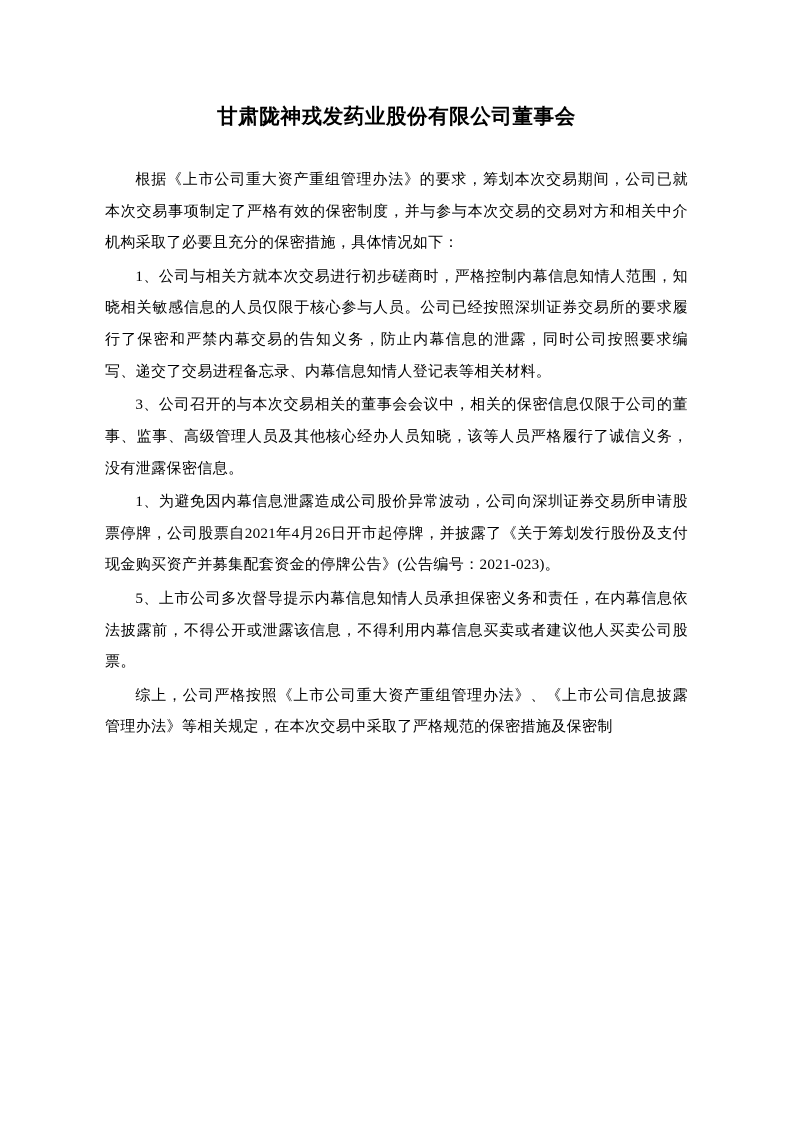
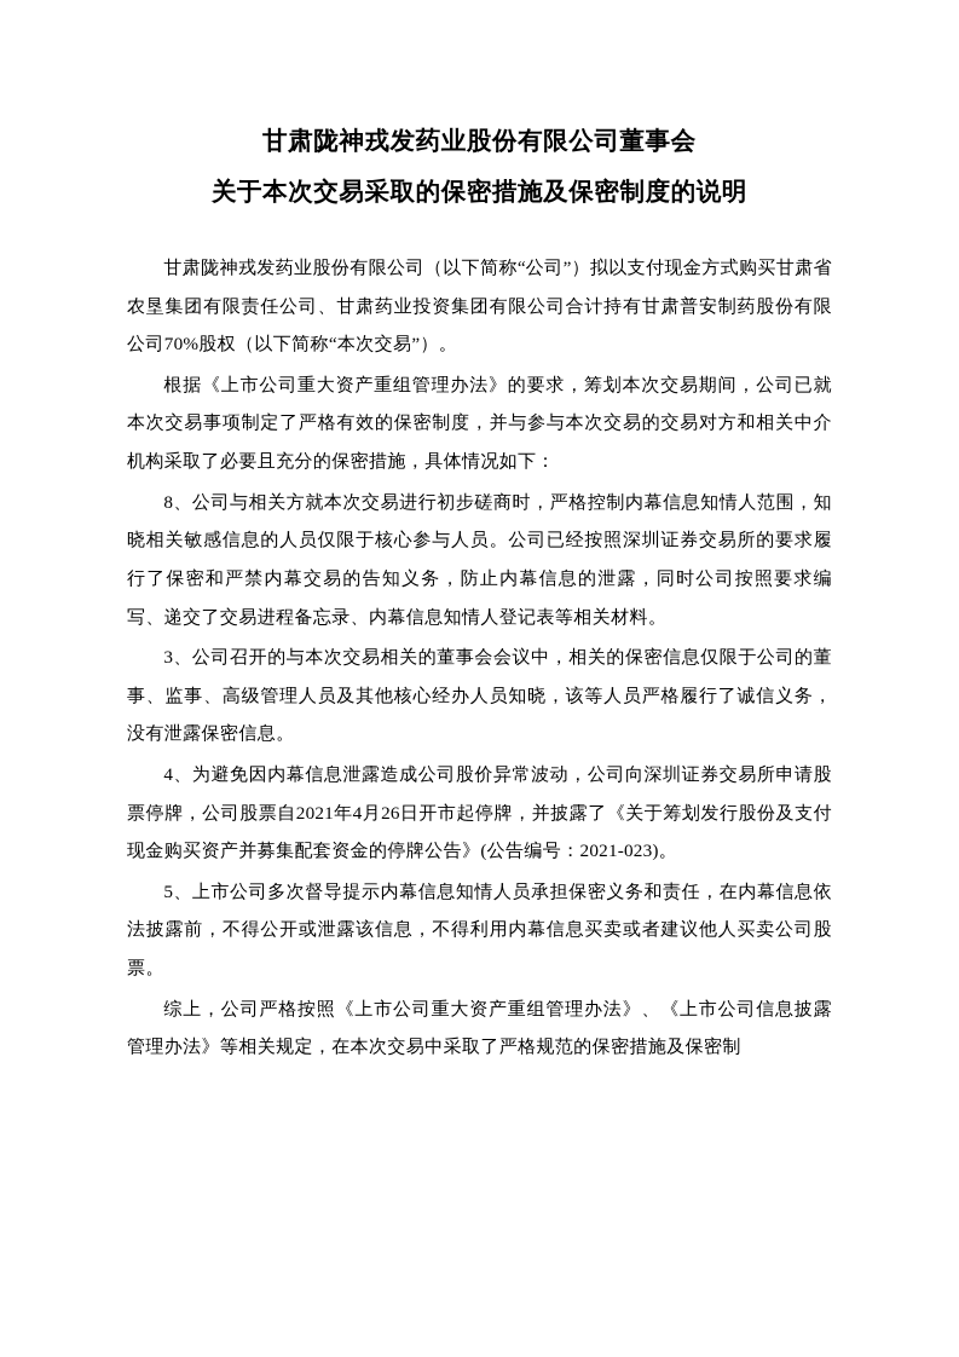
  甘肃陇神戎发药业股份有限公司董事会
+ 关于本次交易采取的保密措施及保密制度的说明
+ 甘肃陇神戎发药业股份有限公司（以下简称“公司”）拟以支付现金方式购买甘肃省农垦集团有限责任公司、甘肃药业投资集团有限公司合计持有甘肃普安制药股份有限公司70%股权（以下简称“本次交易”）。
  根据《上市公司重大资产重组管理办法》的要求，筹划本次交易期间，公司已就本次交易事项制定了严格有效的保密制度，并与参与本次交易的交易对方和相关中介机构采取了必要且充分的保密措施，具体情况如下：
- 1、公司与相关方就本次交易进行初步磋商时，严格控制内幕信息知情人范围，知晓相关敏感信息的人员仅限于核心参与人员。公司已经按照深圳证券交易所的要求履行了保密和严禁内幕交易的告知义务，防止内幕信息的泄露，同时公司按照要求编写、递交了交易进程备忘录、内幕信息知情人登记表等相关材料。
+ 8、公司与相关方就本次交易进行初步磋商时，严格控制内幕信息知情人范围，知晓相关敏感信息的人员仅限于核心参与人员。公司已经按照深圳证券交易所的要求履行了保密和严禁内幕交易的告知义务，防止内幕信息的泄露，同时公司按照要求编写、递交了交易进程备忘录、内幕信息知情人登记表等相关材料。
  3、公司召开的与本次交易相关的董事会会议中，相关的保密信息仅限于公司的董事、监事、高级管理人员及其他核心经办人员知晓，该等人员严格履行了诚信义务，没有泄露保密信息。
- 1、为避免因内幕信息泄露造成公司股价异常波动，公司向深圳证券交易所申请股票停牌，公司股票自2021年4月26日开市起停牌，并披露了《关于筹划发行股份及支付现金购买资产并募集配套资金的停牌公告》(公告编号：2021-023)。
+ 4、为避免因内幕信息泄露造成公司股价异常波动，公司向深圳证券交易所申请股票停牌，公司股票自2021年4月26日开市起停牌，并披露了《关于筹划发行股份及支付现金购买资产并募集配套资金的停牌公告》(公告编号：2021-023)。
  5、上市公司多次督导提示内幕信息知情人员承担保密义务和责任，在内幕信息依法披露前，不得公开或泄露该信息，不得利用内幕信息买卖或者建议他人买卖公司股票。
  综上，公司严格按照《上市公司重大资产重组管理办法》、《上市公司信息披露管理办法》等相关规定，在本次交易中采取了严格规范的保密措施及保密制
